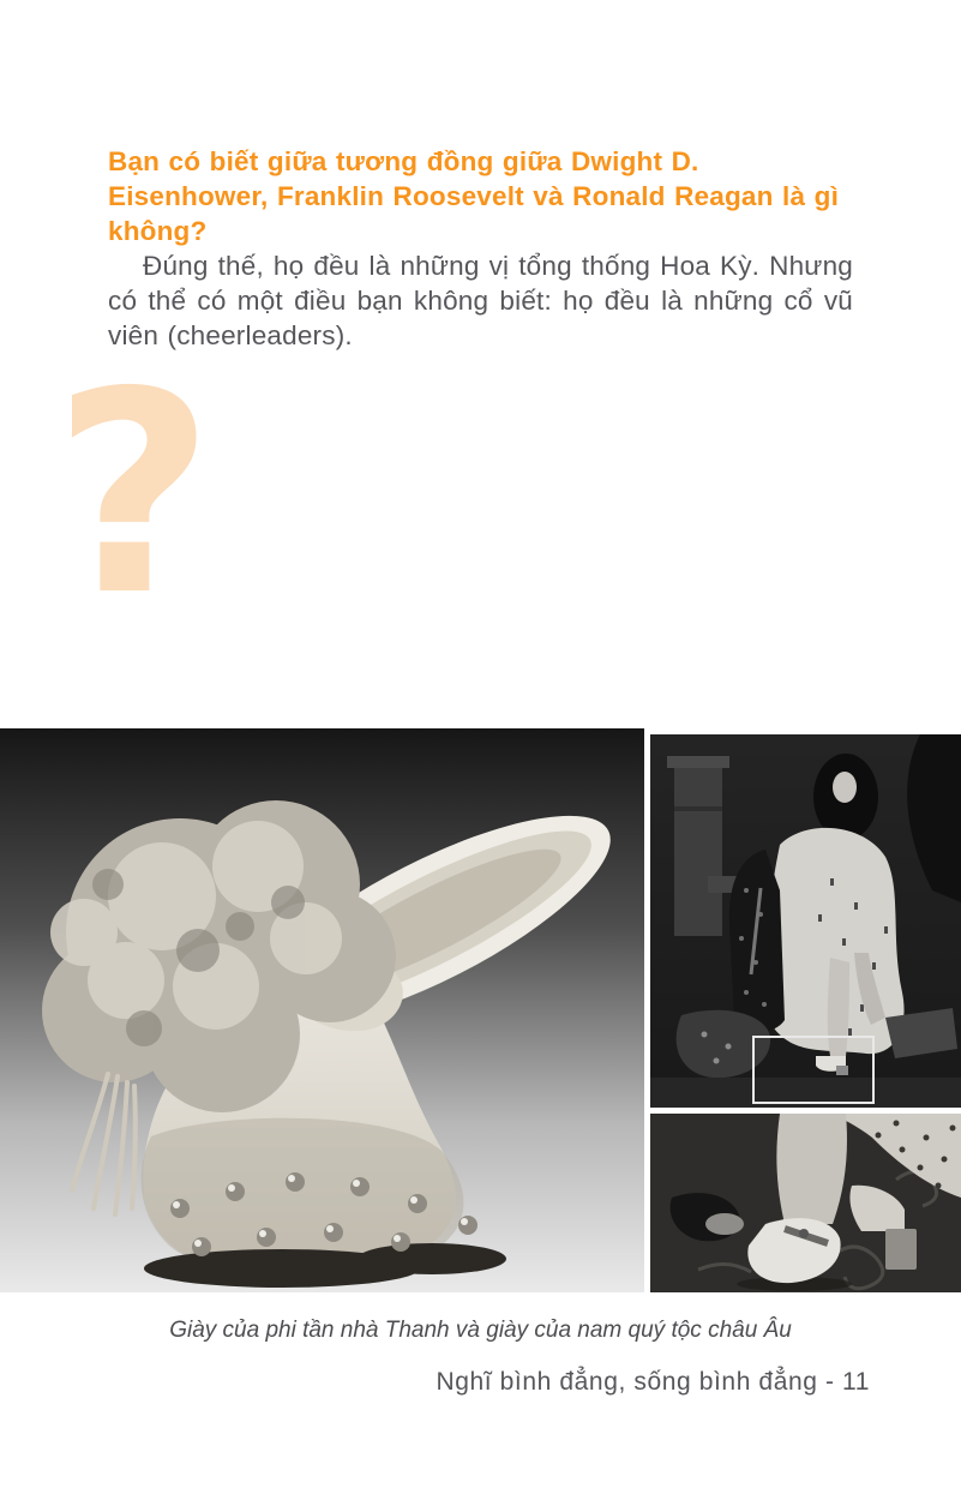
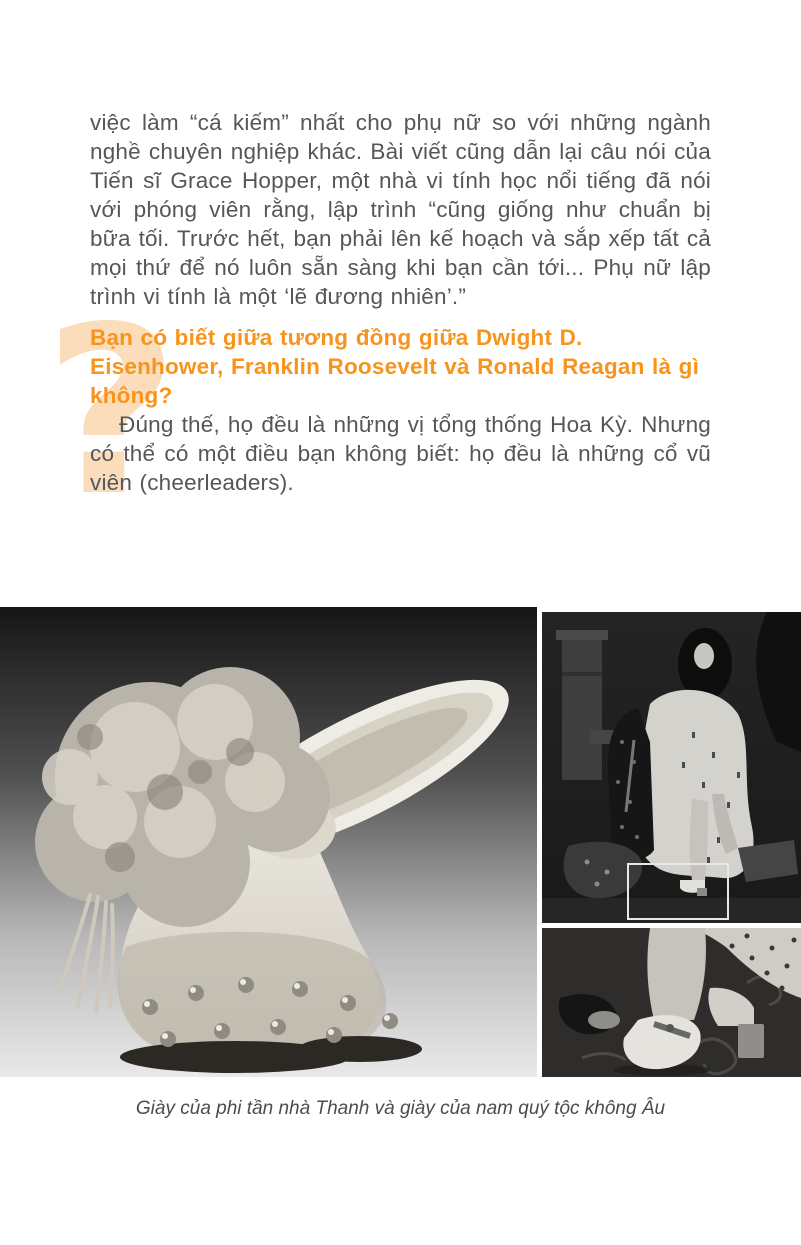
  ?
+ việc làm “cá kiếm” nhất cho phụ nữ so với những ngành nghề chuyên nghiệp khác. Bài viết cũng dẫn lại câu nói của Tiến sĩ Grace Hopper, một nhà vi tính học nổi tiếng đã nói với phóng viên rằng, lập trình “cũng giống như chuẩn bị bữa tối. Trước hết, bạn phải lên kế hoạch và sắp xếp tất cả mọi thứ để nó luôn sẵn sàng khi bạn cần tới... Phụ nữ lập trình vi tính là một ‘lẽ đương nhiên’.”
  Bạn có biết giữa tương đồng giữa Dwight D. Eisenhower, Franklin Roosevelt và Ronald Reagan là gì không?
  Đúng thế, họ đều là những vị tổng thống Hoa Kỳ. Nhưng có thể có một điều bạn không biết: họ đều là những cổ vũ viên (cheerleaders).
- Giày của phi tần nhà Thanh và giày của nam quý tộc châu Âu
+ Giày của phi tần nhà Thanh và giày của nam quý tộc không Âu
- Nghĩ bình đẳng, sống bình đẳng - 11
